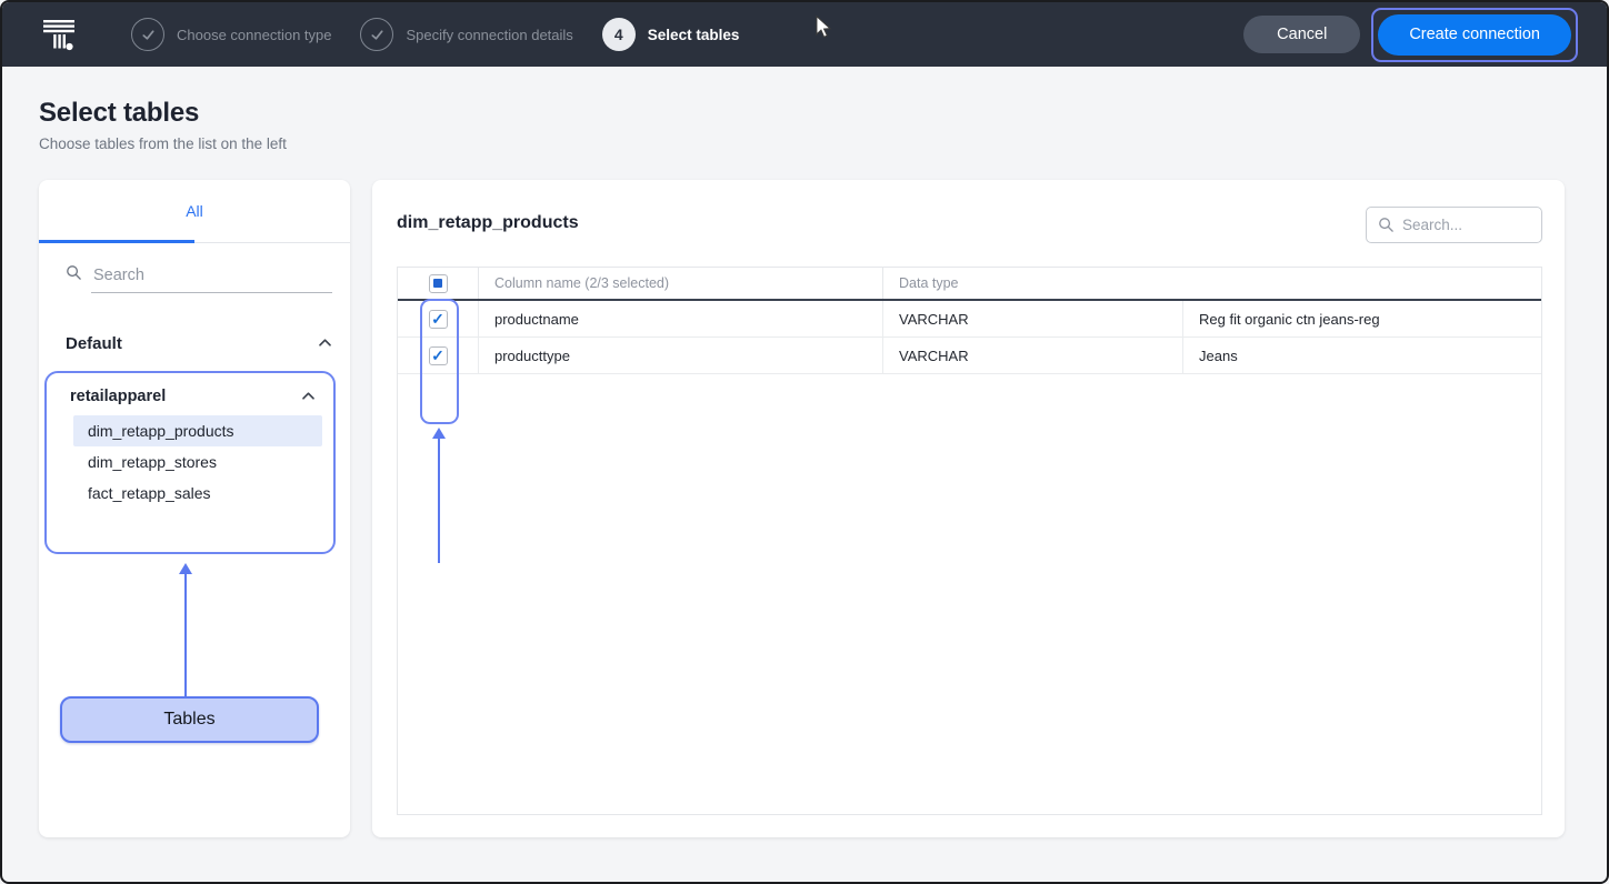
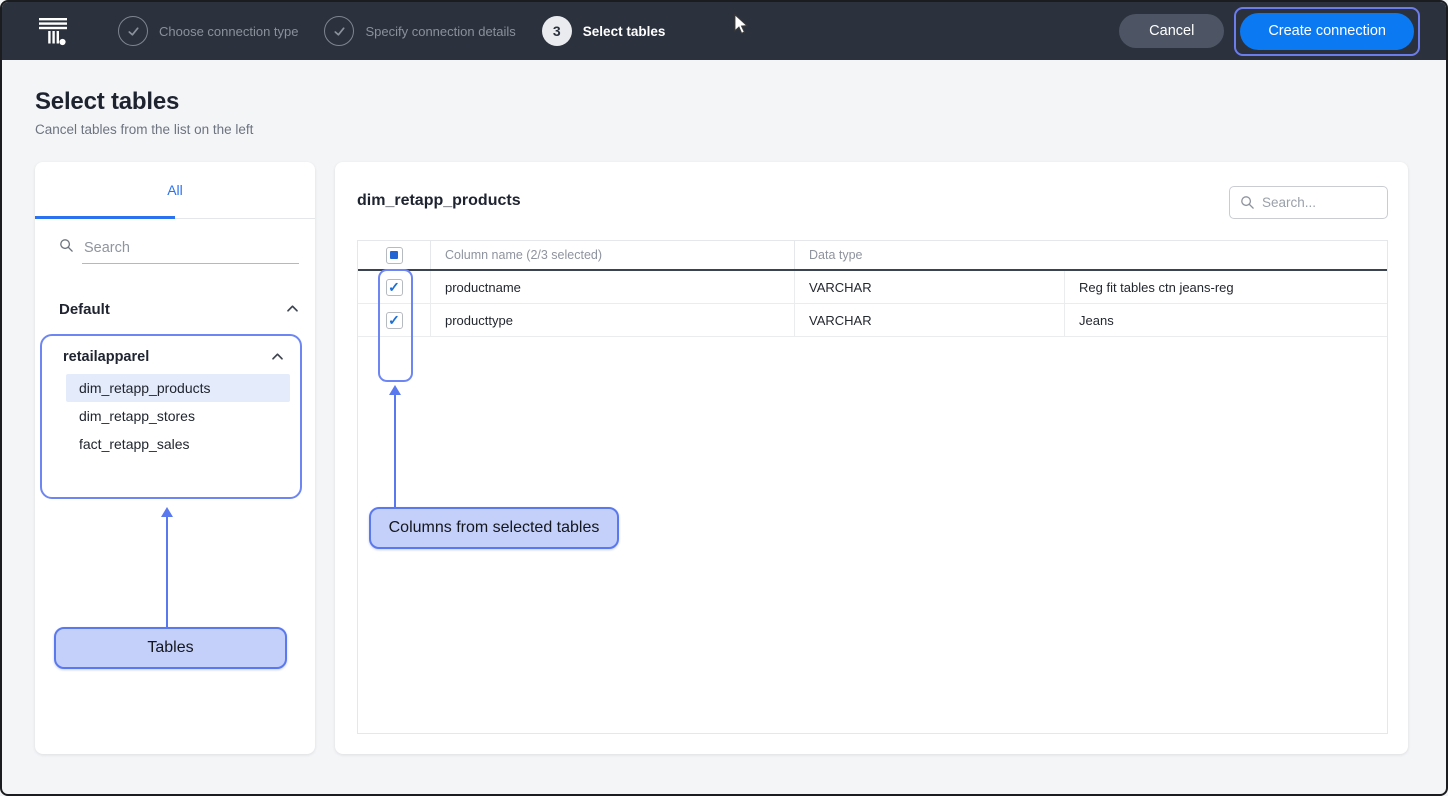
  Choose connection type
  Specify connection details
- 4
+ 3
  Select tables
  Cancel
  Create connection
  Select tables
- Choose tables from the list on the left
+ Cancel tables from the list on the left
  All
  Search
  Default
  retailapparel
  dim_retapp_products
  dim_retapp_stores
  fact_retapp_sales
  dim_retapp_products
  Search...
  Column name (2/3 selected)
  Data type
  productname
  VARCHAR
- Reg fit organic ctn jeans-reg
+ Reg fit tables ctn jeans-reg
  producttype
  VARCHAR
  Jeans
  Tables
+ Columns from selected tables
